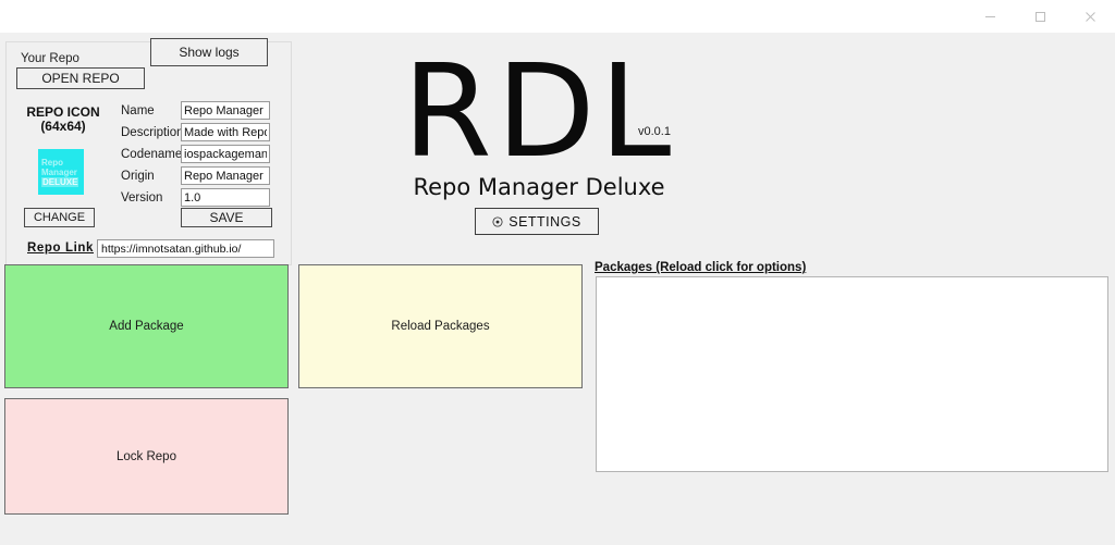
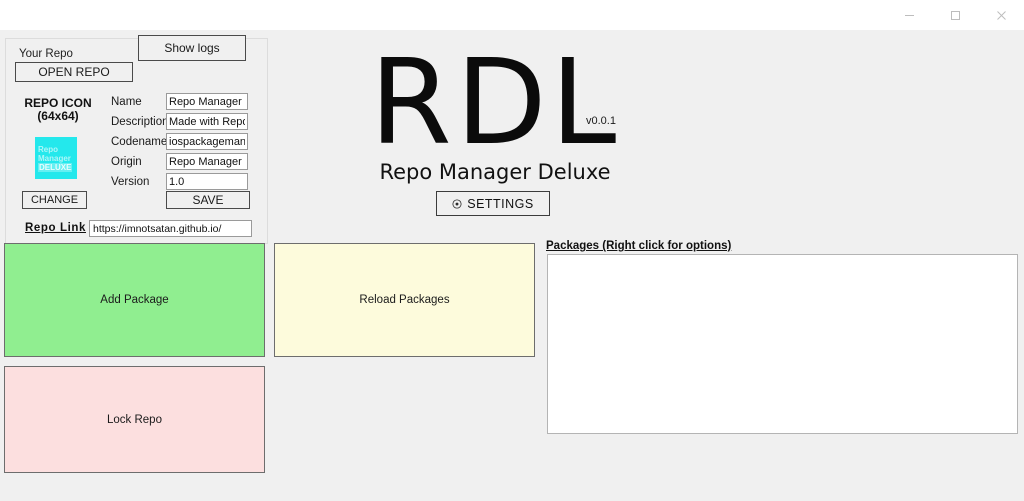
  Your Repo
  OPEN REPO
  REPO ICON
  (64x64)
  Repo
  Manager
  DELUXE
  CHANGE
  Name
  Repo Manager
  Descriptio
  Made with Rep
  Codename
  iospackageman
  Origin
  Repo Manager
  Version
  1.0
  SAVE
  Repo Link
  https://imnotsatan.github.io/
  Show logs
  RDL
  v0.0.1
  Repo Manager Deluxe
  SETTINGS
  Add Package
  Reload Packages
  Lock Repo
- Packages (Reload click for options)
+ Packages (Right click for options)
